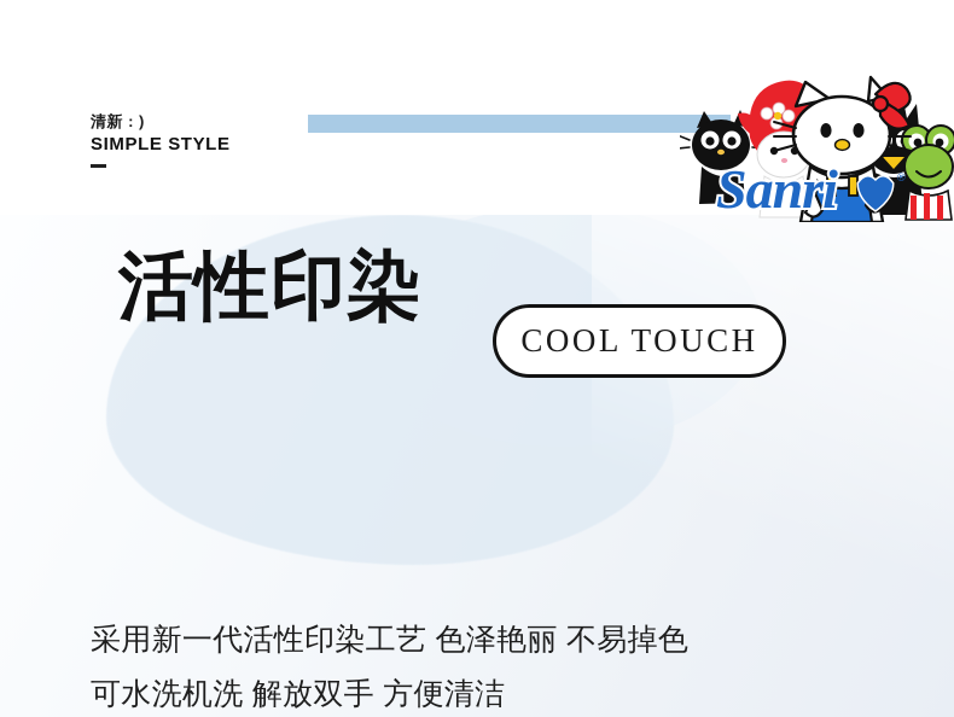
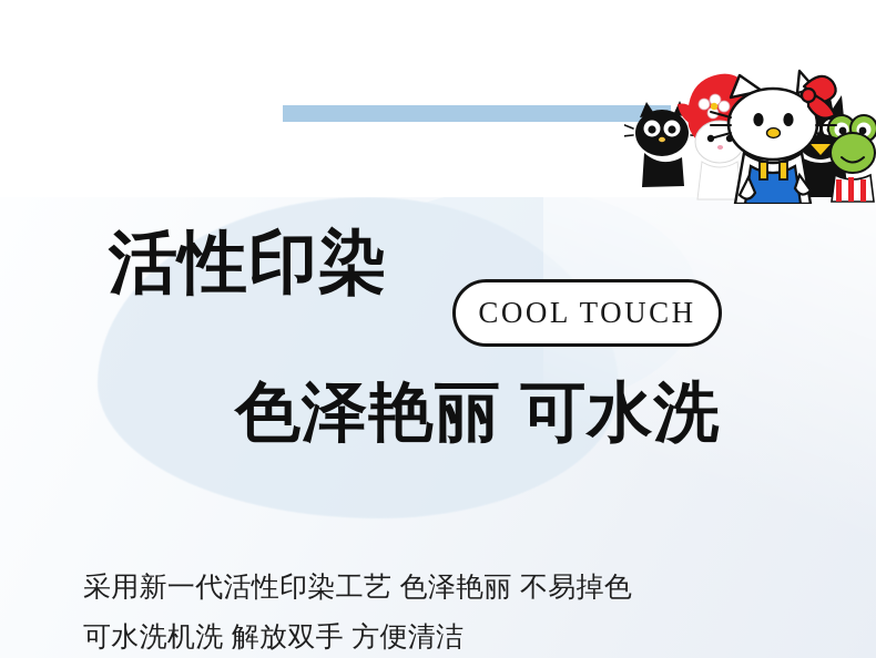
- 清新 : )
- SIMPLE STYLE
- Sanri
- ®
  活性印染
  COOL TOUCH
+ 色泽艳丽 可水洗
  采用新一代活性印染工艺 色泽艳丽 不易掉色
  可水洗机洗 解放双手 方便清洁
